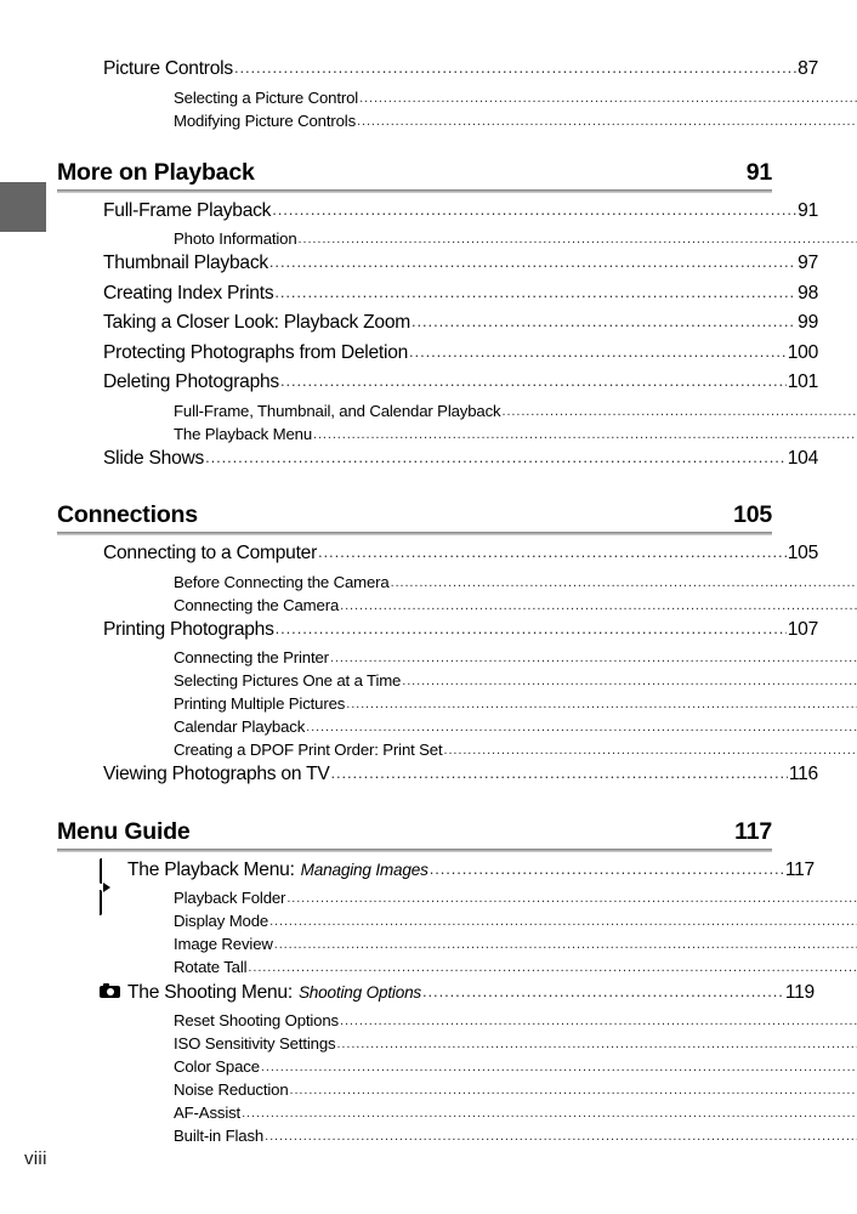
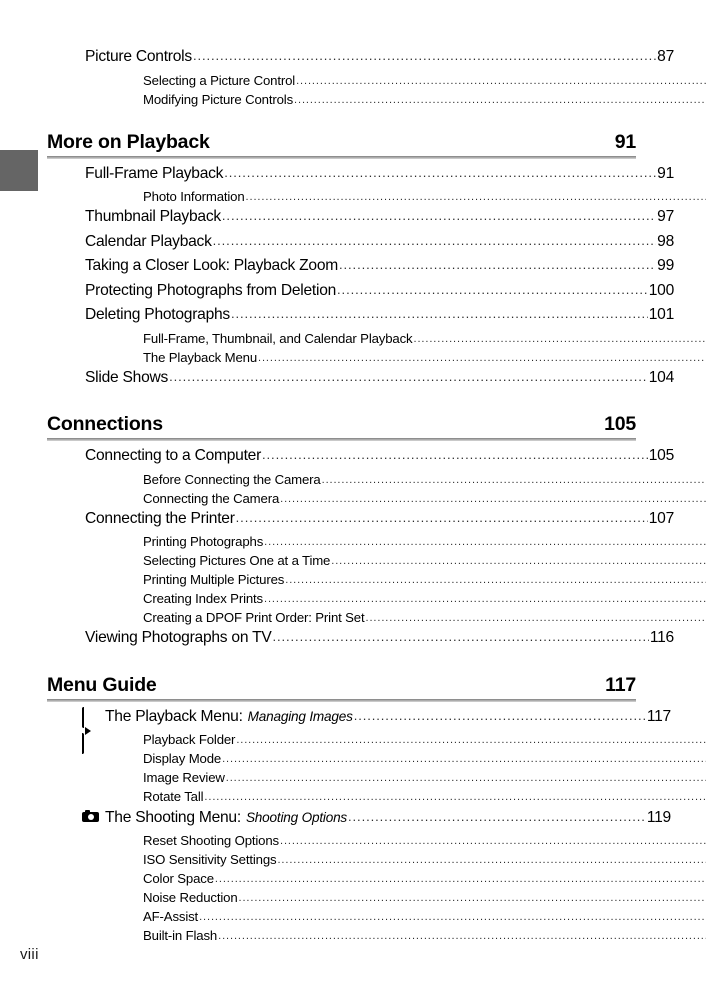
  Picture Controls
  87
  Selecting a Picture Control
  Modifying Picture Controls
  More on Playback
  91
  Full-Frame Playback
  91
  Photo Information
  Thumbnail Playback
  97
- Creating Index Prints
+ Calendar Playback
  98
  Taking a Closer Look: Playback Zoom
  99
  Protecting Photographs from Deletion
  100
  Deleting Photographs
  101
  Full-Frame, Thumbnail, and Calendar Playback
  The Playback Menu
  Slide Shows
  104
  Connections
  105
  Connecting to a Computer
  105
  Before Connecting the Camera
  Connecting the Camera
- Printing Photographs
+ Connecting the Printer
  107
- Connecting the Printer
+ Printing Photographs
  Selecting Pictures One at a Time
  Printing Multiple Pictures
- Calendar Playback
+ Creating Index Prints
  Creating a DPOF Print Order: Print Set
  Viewing Photographs on TV
  116
  Menu Guide
  117
  The Playback Menu:
  Managing Images
  117
  Playback Folder
  Display Mode
  Image Review
  Rotate Tall
  The Shooting Menu:
  Shooting Options
  119
  Reset Shooting Options
  ISO Sensitivity Settings
  Color Space
  Noise Reduction
  AF-Assist
  Built-in Flash
  viii
